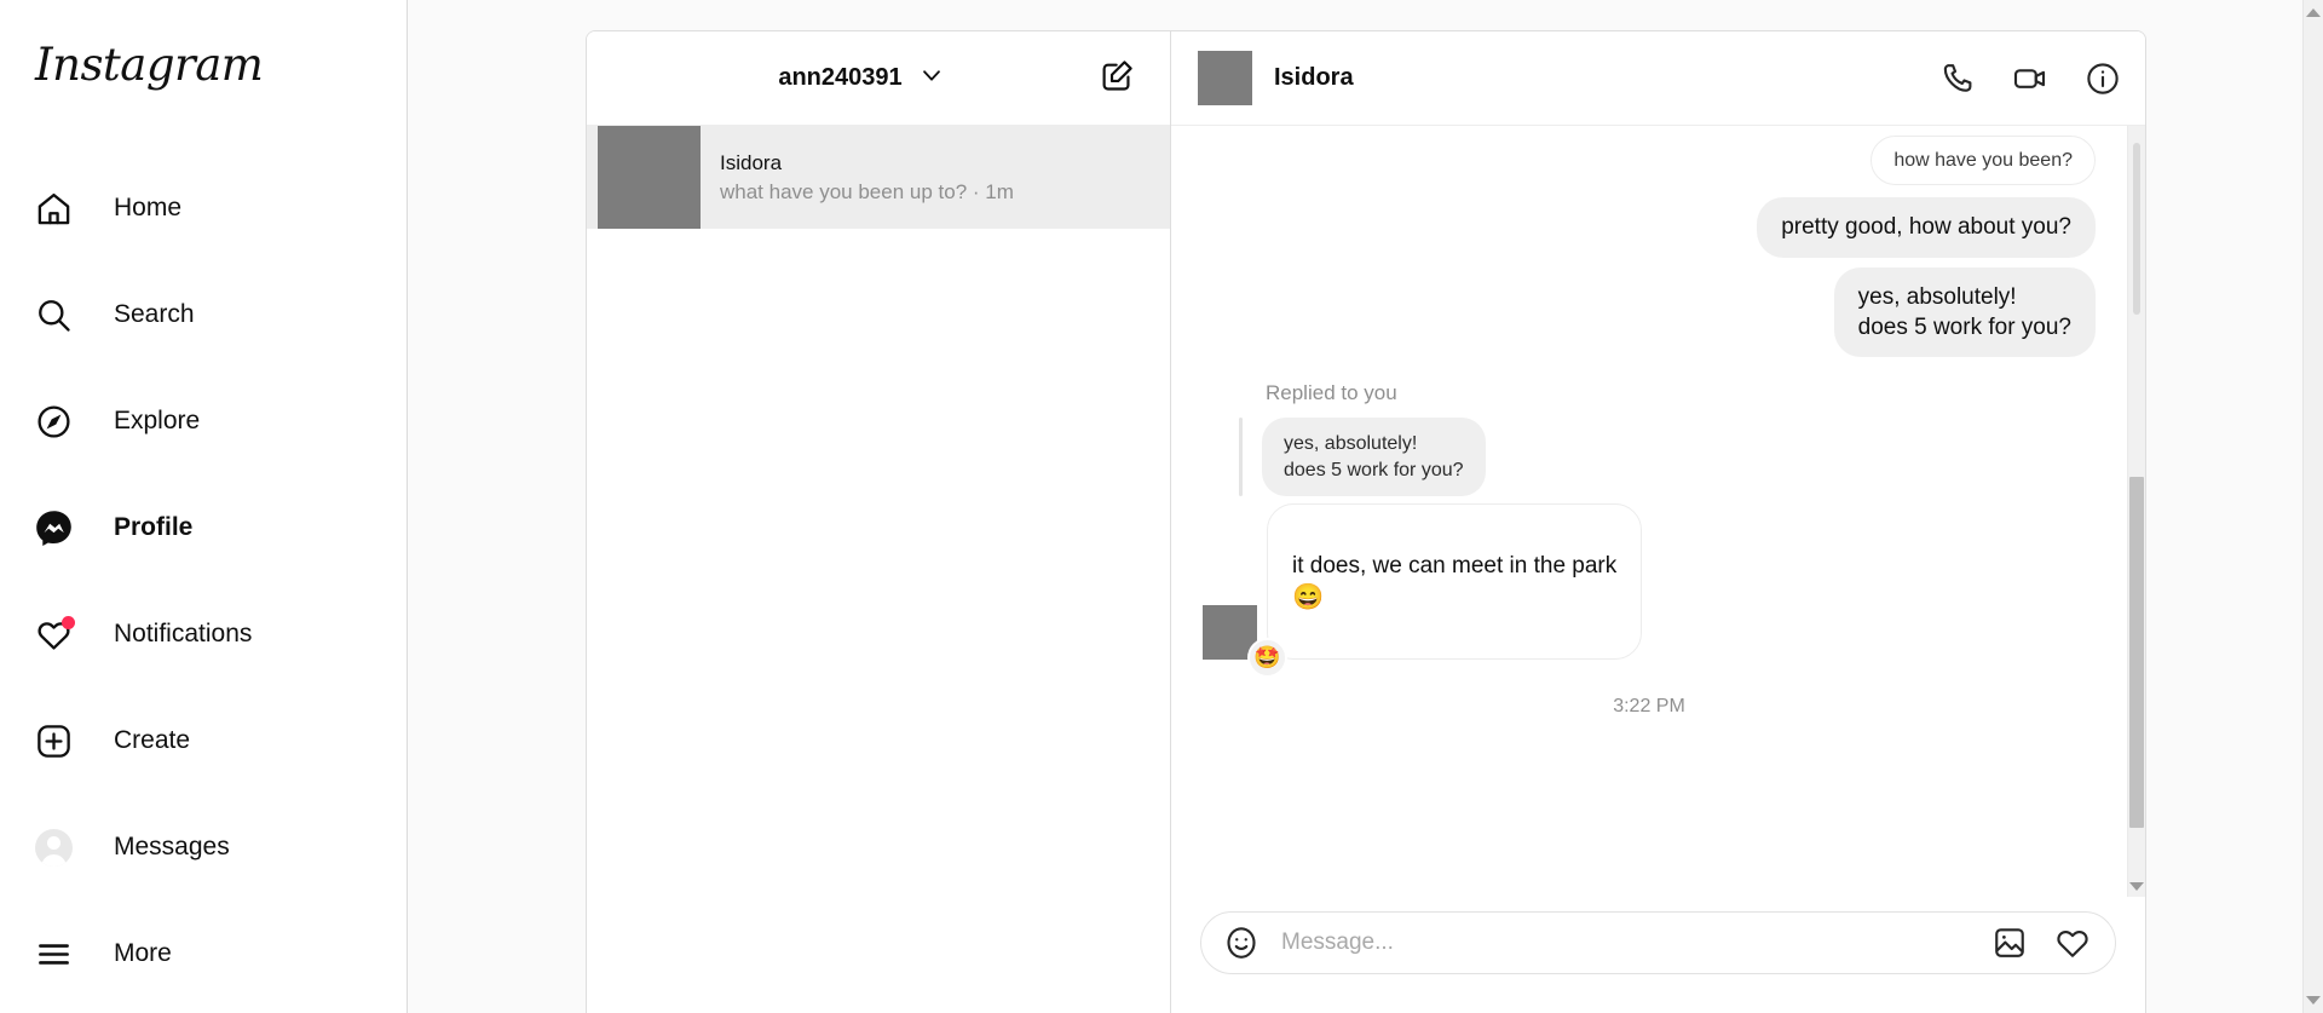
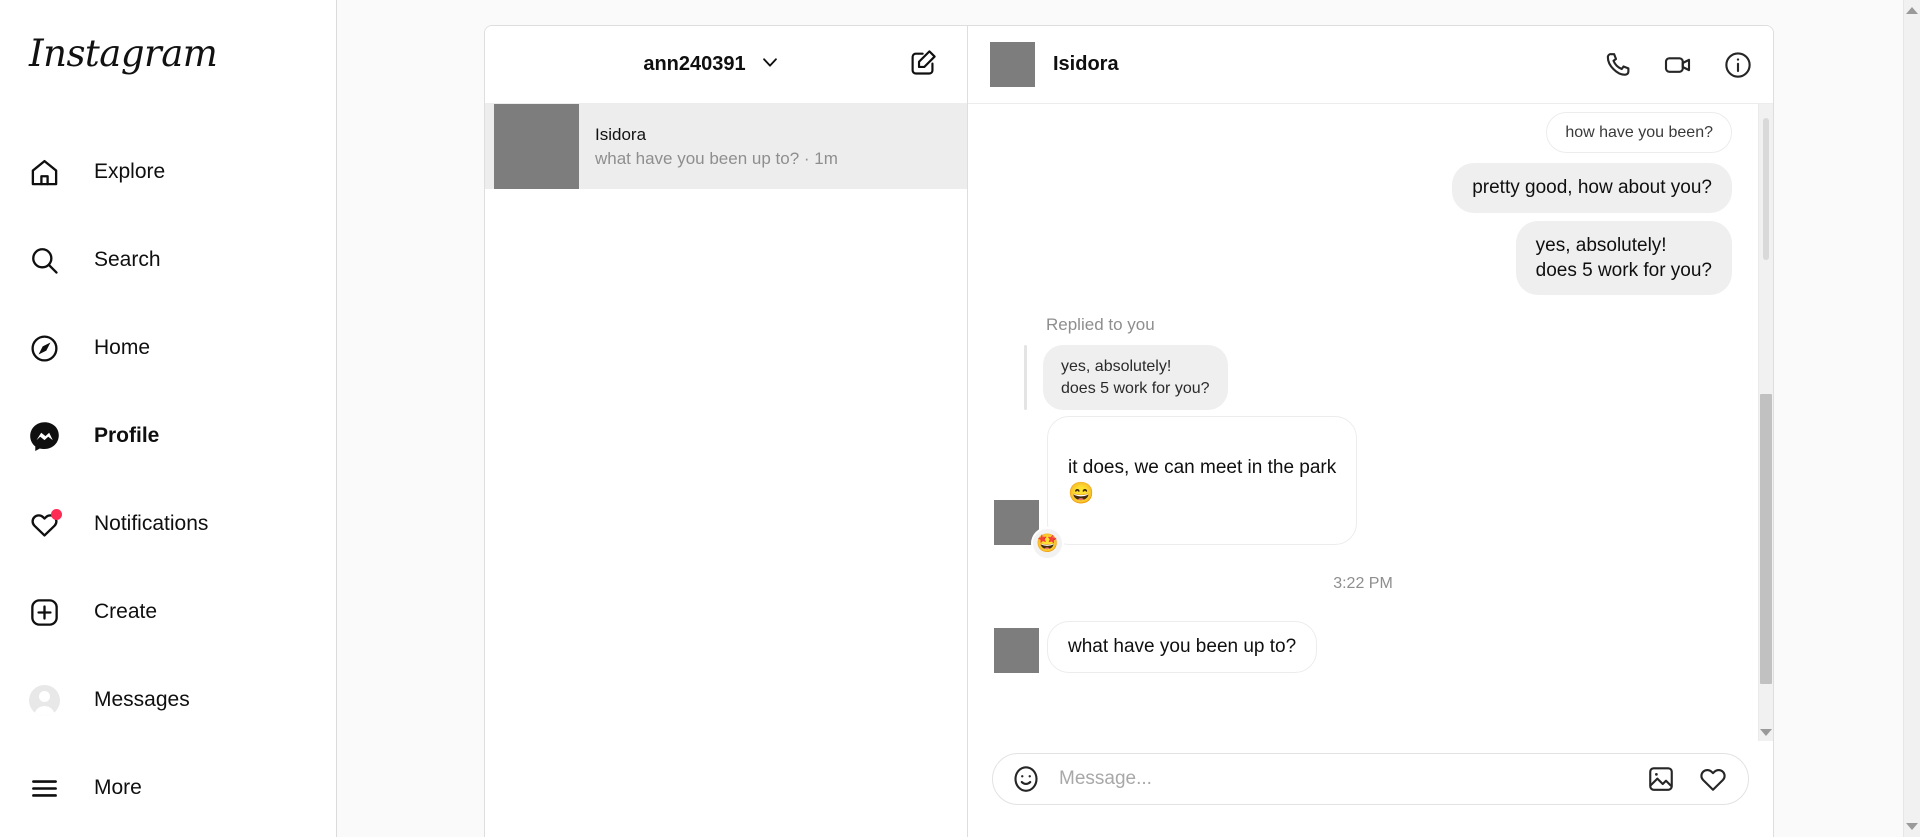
  Instagram
- Home
+ Explore
  Search
- Explore
+ Home
  Profile
  Notifications
  Create
  Messages
  More
  ann240391
  Isidora
  what have you been up to? · 1m
  Isidora
  how have you been?
  pretty good, how about you?
  yes, absolutely!
  does 5 work for you?
  Replied to you
  yes, absolutely!
  does 5 work for you?
  it does, we can meet in the park
  😄
  🤩
  3:22 PM
+ what have you been up to?
  Message...
